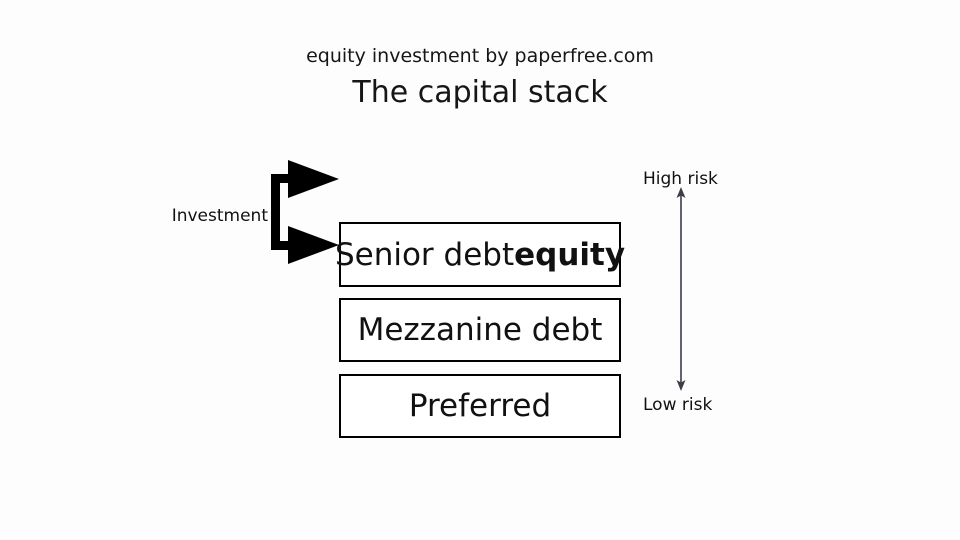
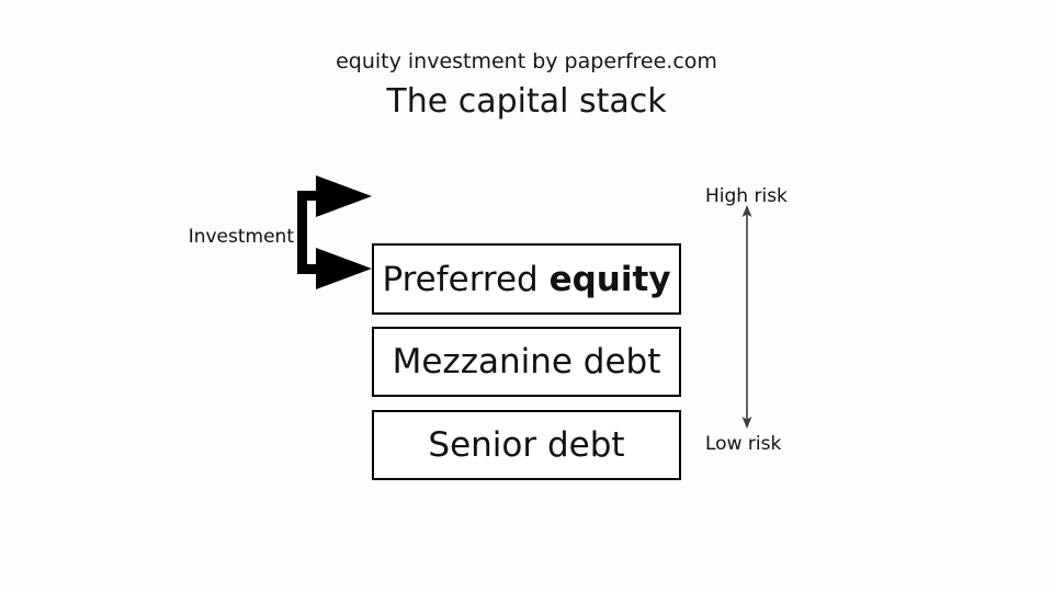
  equity investment by paperfree.com
  The capital stack
- Senior debtequity
+ Preferred equity
  Mezzanine debt
- Preferred
+ Senior debt
  Investment
  High risk
  Low risk
